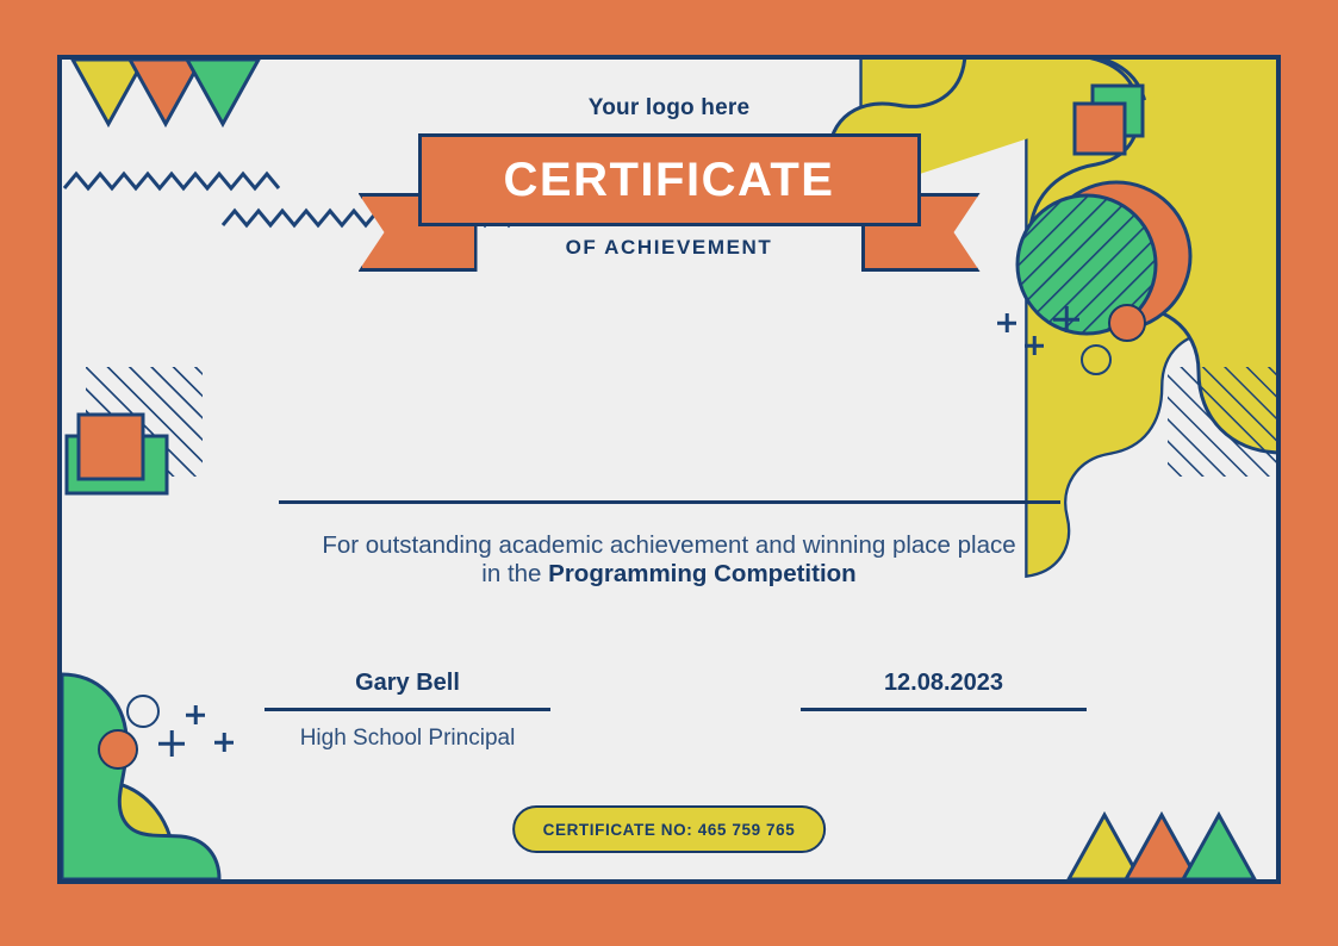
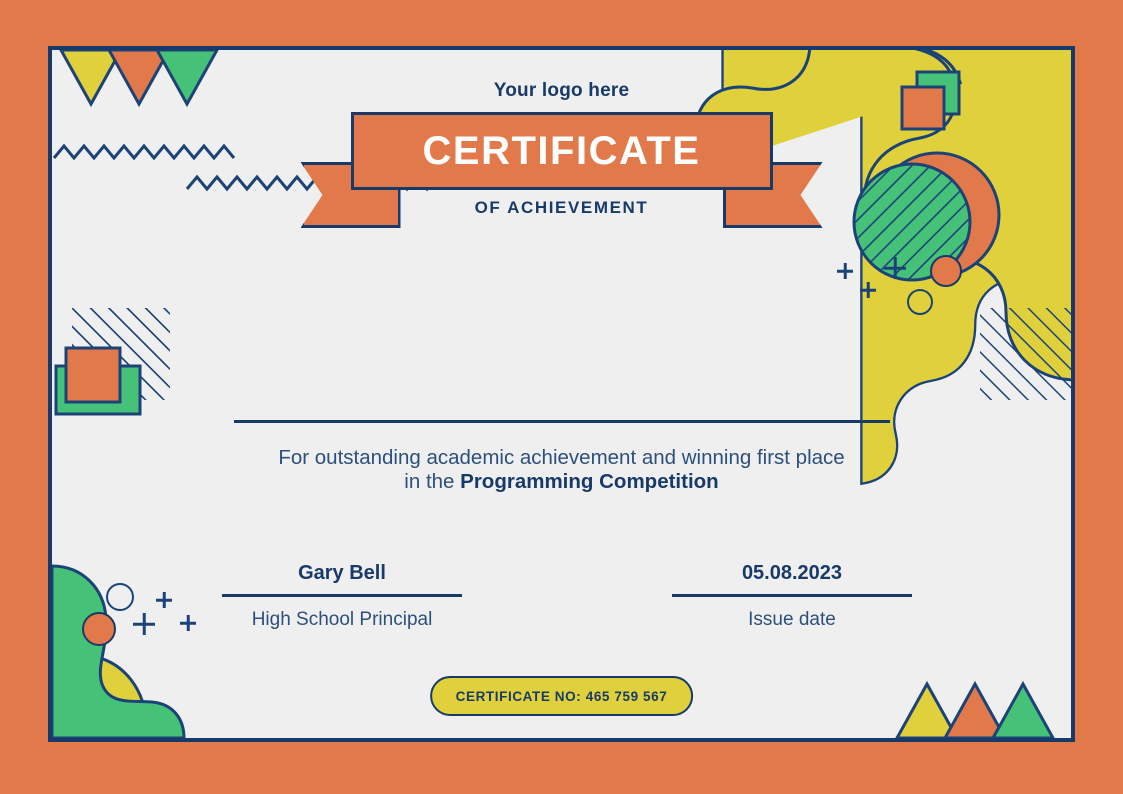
  Your logo here
  CERTIFICATE
  OF ACHIEVEMENT
- For outstanding academic achievement and winning place place
+ For outstanding academic achievement and winning first place
  in the Programming Competition
  Gary Bell
  High School Principal
- 12.08.2023
+ 05.08.2023
+ Issue date
- CERTIFICATE NO: 465 759 765
+ CERTIFICATE NO: 465 759 567
